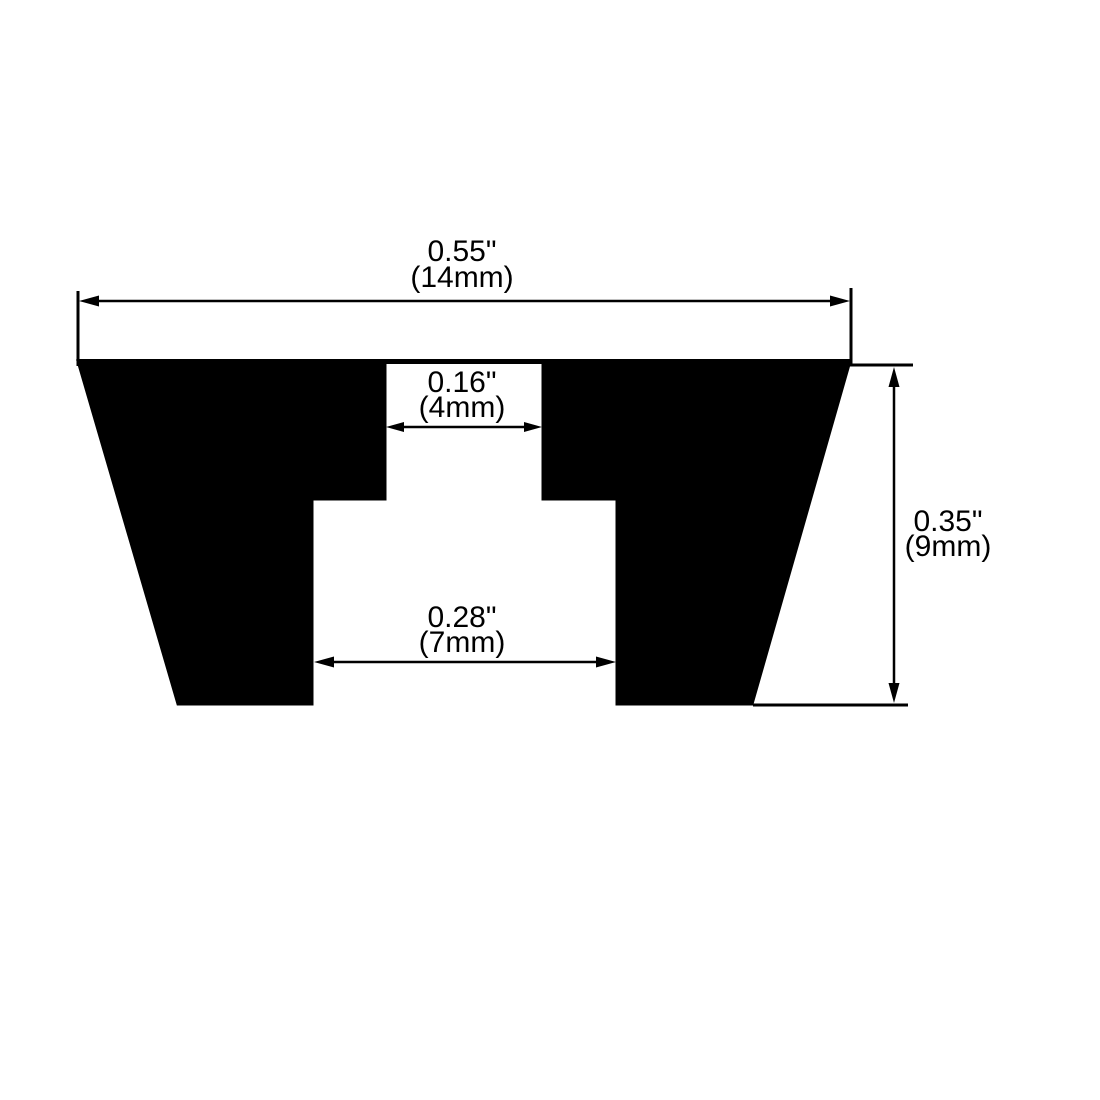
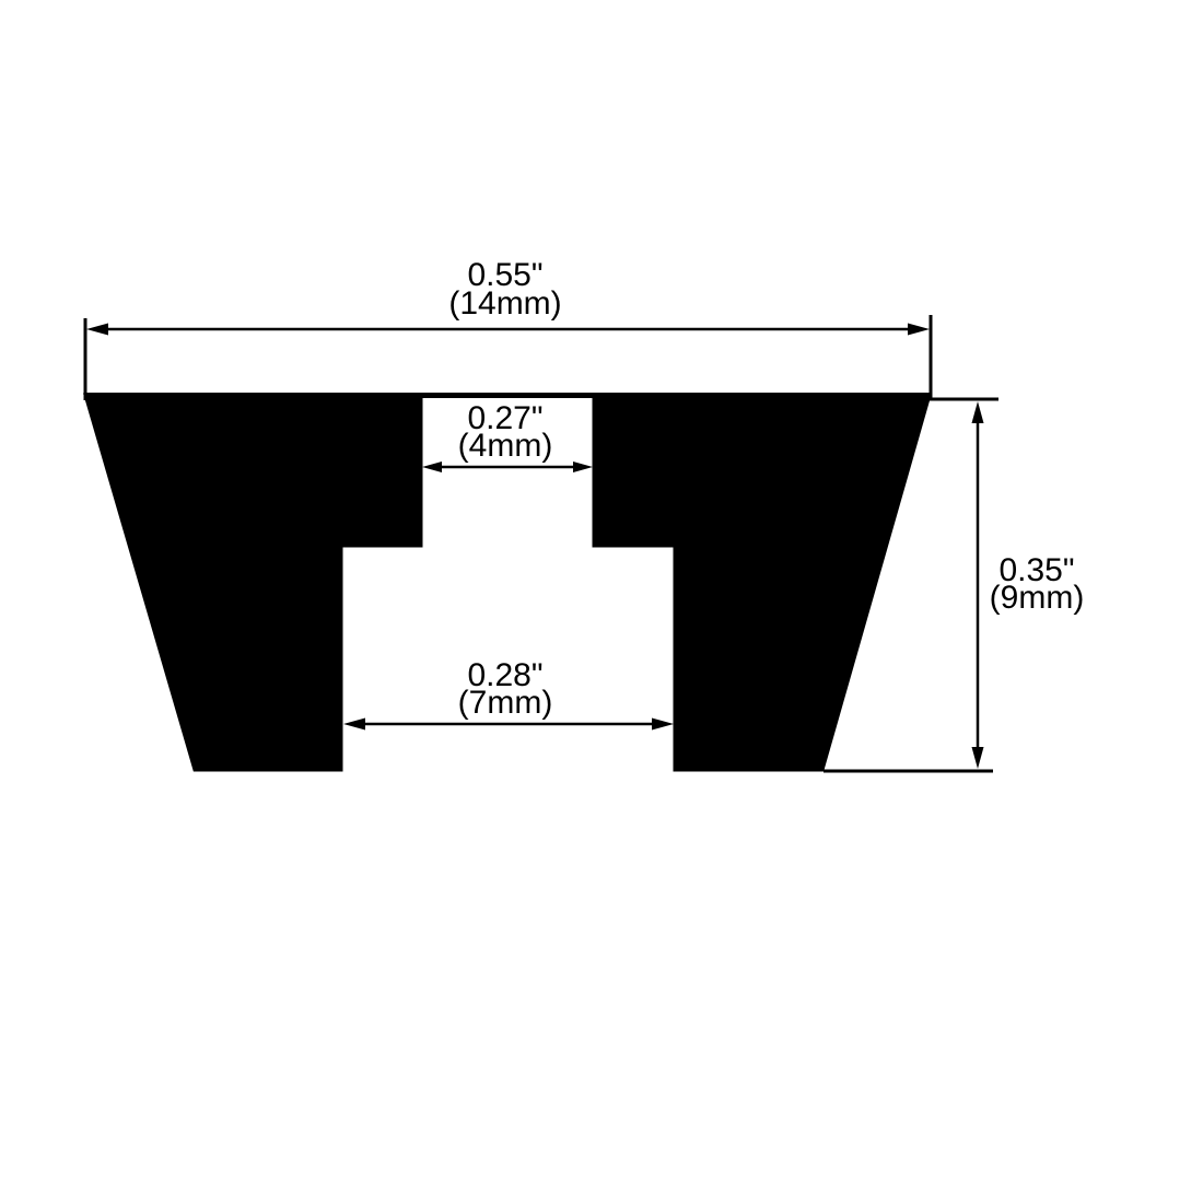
  0.55"
  (14mm)
- 0.16"
+ 0.27"
  (4mm)
  0.35"
  (9mm)
  0.28"
  (7mm)
